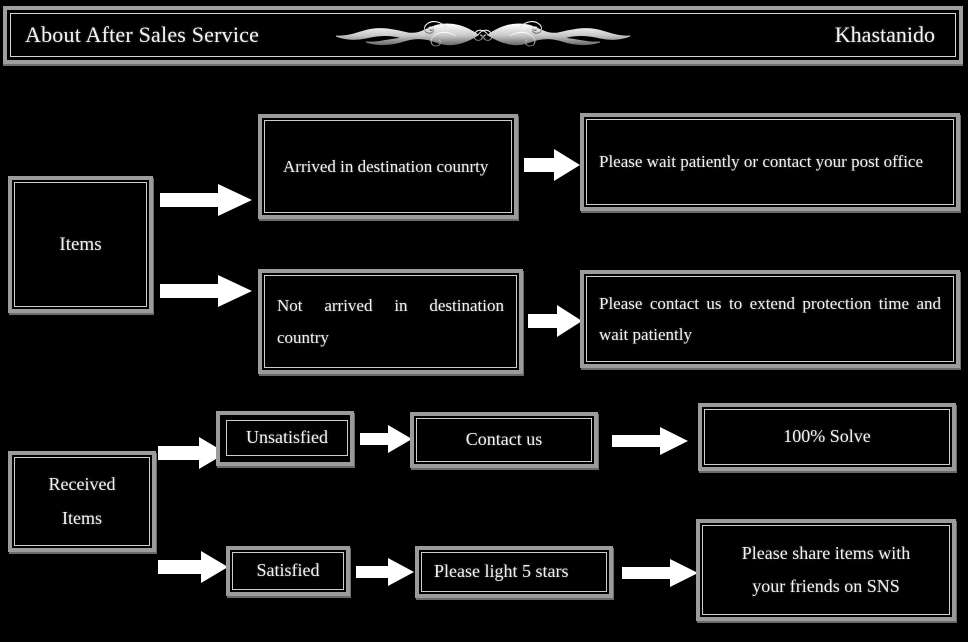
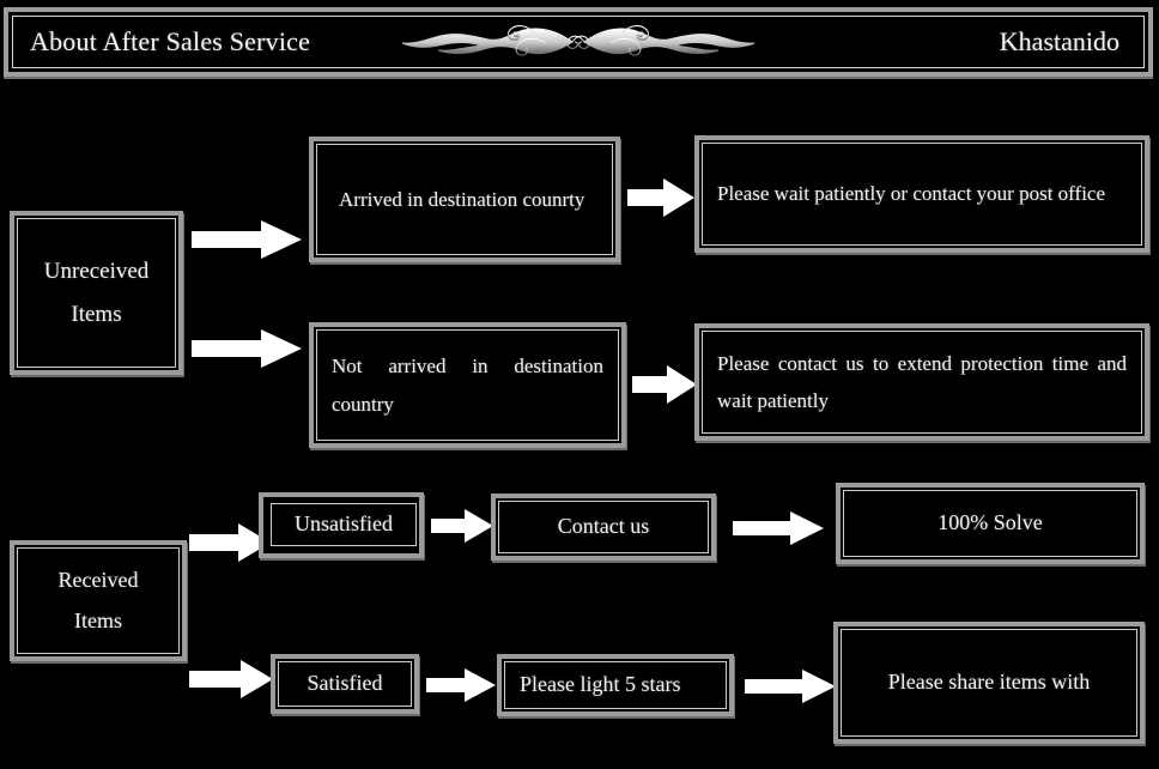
  About After Sales Service
  Khastanido
+ Unreceived
  Items
  Arrived in destination counrty
  Please wait patiently or contact your post office
  Not arrived in destination country
  Please contact us to extend protection time and wait patiently
  Received
  Items
  Unsatisfied
  Contact us
  100% Solve
  Satisfied
  Please light 5 stars
  Please share items with
- your friends on SNS
